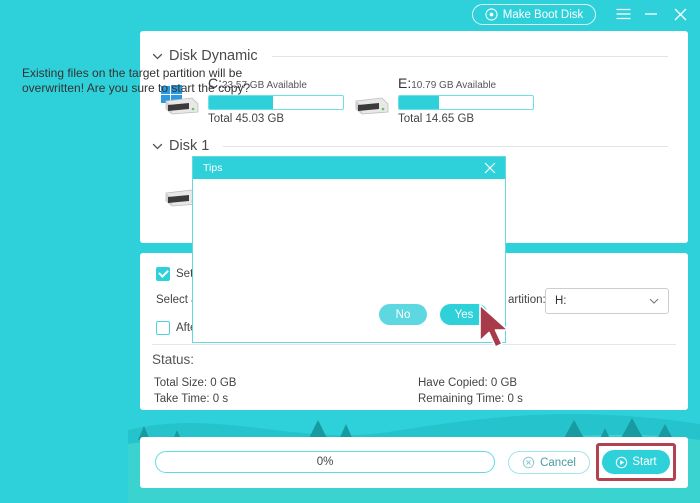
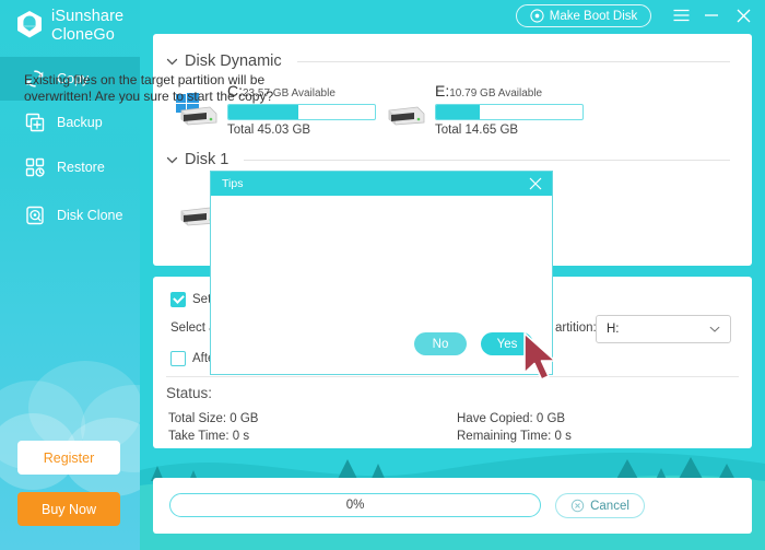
+ iSunshare
+ CloneGo
+ Copy
+ Backup
+ Restore
+ Disk Clone
+ Register
+ Buy Now
  Make Boot Disk
  Disk Dynamic
  C:23.57 GB Available
  Total 45.03 GB
  E:10.79 GB Available
  Total 14.65 GB
  Disk 1
  Select
  artition
  H:
  Status:
  Total Size: 0 GB
  Have Copied: 0 GB
  Take Time: 0 s
  Remaining Time: 0 s
  0%
  Cancel
- Start
  Tips
  Existing files on the target partition will be overwritten! Are you sure to start the copy?
  No
  Yes
